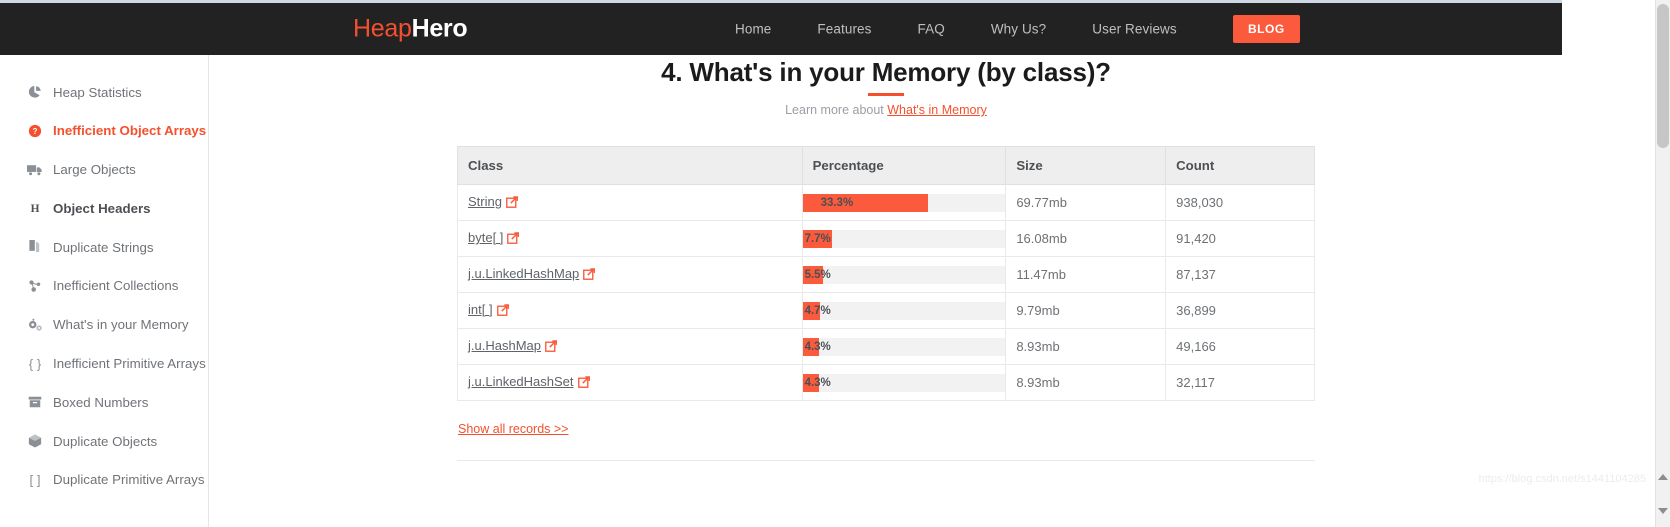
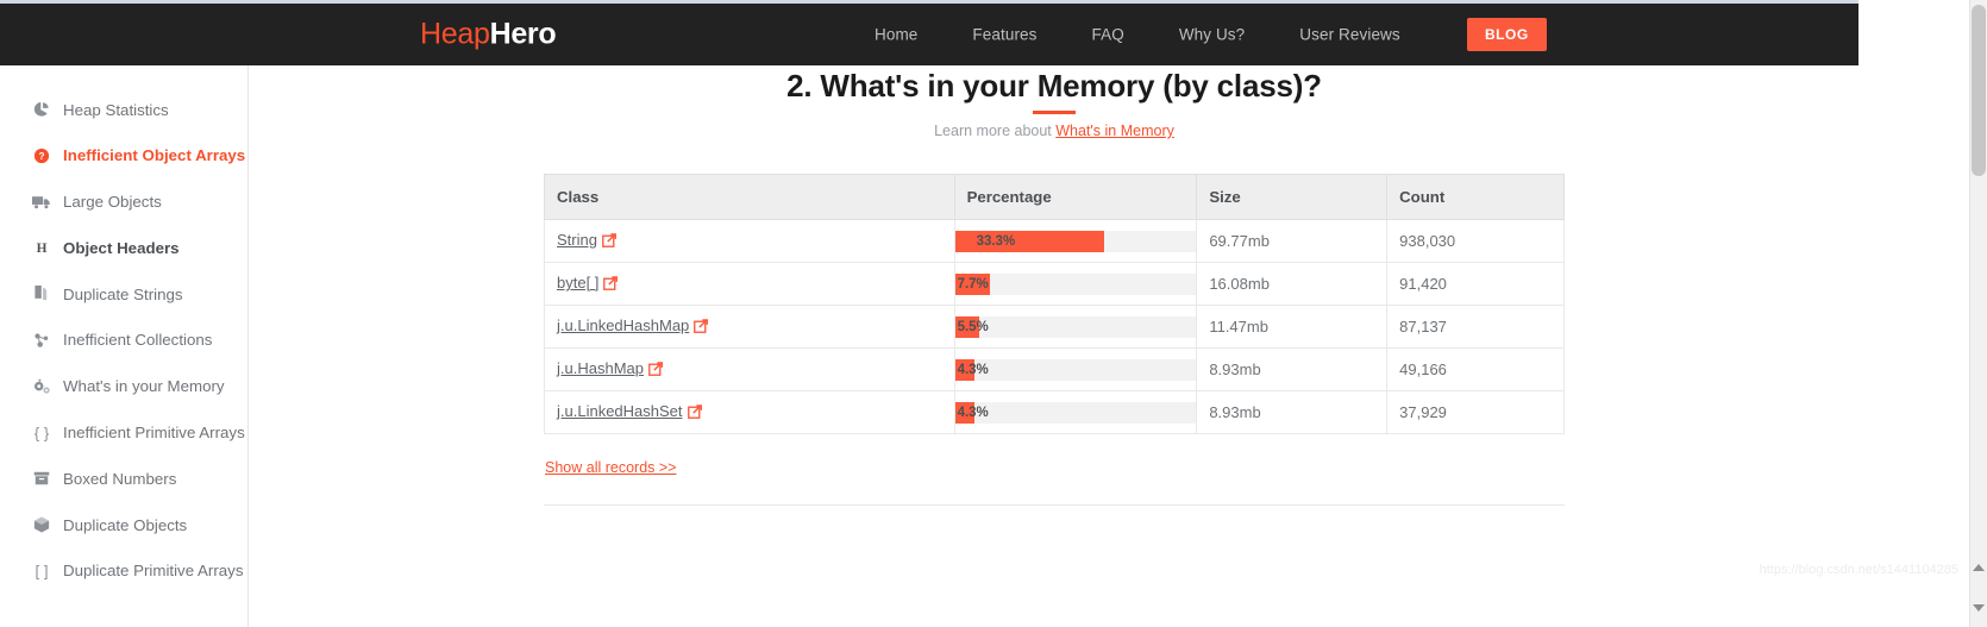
  HeapHero
  Home
  Features
  FAQ
  Why Us?
  User Reviews
  BLOG
  Heap Statistics
  ?
  Inefficient Object Arrays
  Large Objects
  H
  Object Headers
  Duplicate Strings
  Inefficient Collections
  What's in your Memory
  { }
  Inefficient Primitive Arrays
  Boxed Numbers
  Duplicate Objects
  [ ]
  Duplicate Primitive Arrays
- 4. What's in your Memory (by class)?
+ 2. What's in your Memory (by class)?
  Learn more about What's in Memory
  Class	Percentage	Size	Count
  String	33.3%	69.77mb	938,030
  byte[ ]	7.7%	16.08mb	91,420
  j.u.LinkedHashMap	5.5%	11.47mb	87,137
- int[ ]	4.7%	9.79mb	36,899
  j.u.HashMap	4.3%	8.93mb	49,166
- j.u.LinkedHashSet	4.3%	8.93mb	32,117
+ j.u.LinkedHashSet	4.3%	8.93mb	37,929
  Show all records >>
